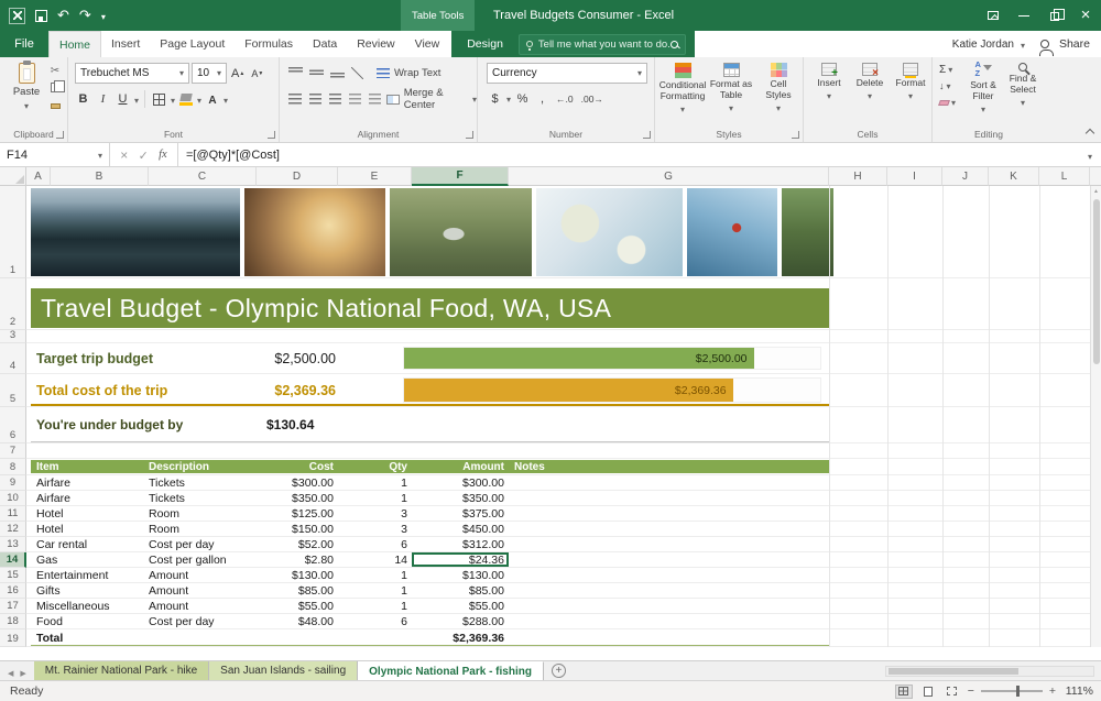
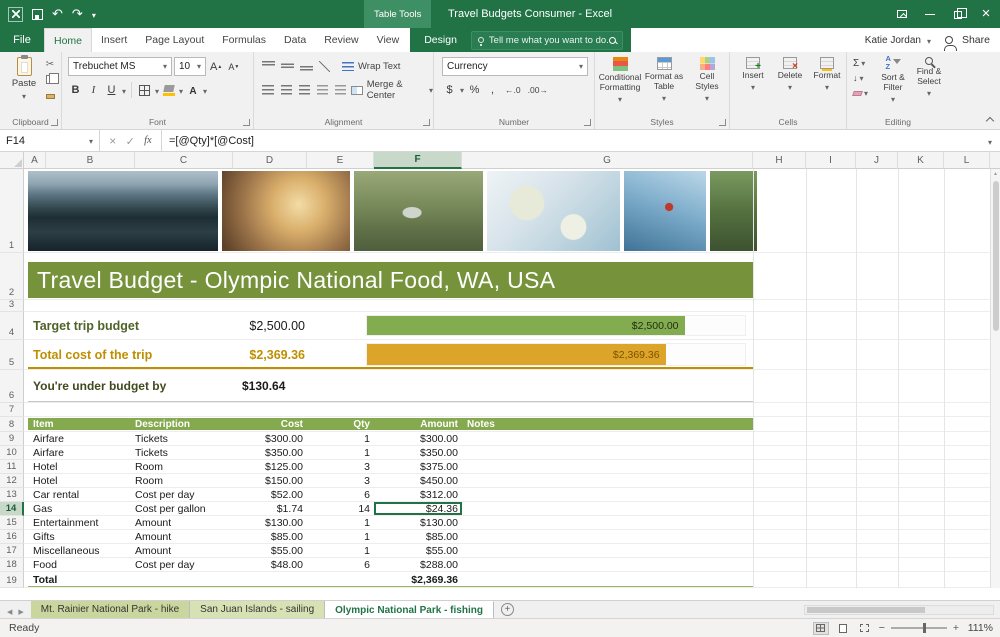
  Table Tools
  Travel Budgets Consumer - Excel
  File
  Home
  Insert
  Page Layout
  Formulas
  Data
  Review
  View
  Design
  Tell me what you want to do.
  Katie Jordan
  Share
  Paste
  Clipboard
  Trebuchet MS
  10
  B
  I
  U
  Font
  Wrap Text
  Merge & Center
  Alignment
  Currency
  $
  %
  ,
  Number
  Conditional Formatting
  Format as Table
  Cell Styles
  Styles
  Insert
  Delete
  Format
  Cells
  Σ
  Sort & Filter
  Find & Select
  Editing
  F14
  fx
  =[@Qty]*[@Cost]
  A
  B
  C
  D
  E
  F
  G
  H
  I
  J
  K
  L
  1
  2
  Travel Budget - Olympic National Food, WA, USA
  3
  4
  Target trip budget
  $2,500.00
  $2,500.00
  5
  Total cost of the trip
  $2,369.36
  $2,369.36
  6
  You're under budget by
  $130.64
  7
  8
  Item
  Description
  Cost
  Qty
  Amount
  Notes
  9
  Airfare
  Tickets
  $300.00
  1
  $300.00
  10
  Airfare
  Tickets
  $350.00
  1
  $350.00
  11
  Hotel
  Room
  $125.00
  3
  $375.00
  12
  Hotel
  Room
  $150.00
  3
  $450.00
  13
  Car rental
  Cost per day
  $52.00
  6
  $312.00
  14
  Gas
  Cost per gallon
- $2.80
+ $1.74
  14
  $24.36
  15
  Entertainment
  Amount
  $130.00
  1
  $130.00
  16
  Gifts
  Amount
  $85.00
  1
  $85.00
  17
  Miscellaneous
  Amount
  $55.00
  1
  $55.00
  18
  Food
  Cost per day
  $48.00
  6
  $288.00
  19
  Total
  $2,369.36
  Mt. Rainier National Park - hike
  San Juan Islands - sailing
  Olympic National Park - fishing
  Ready
  111%
